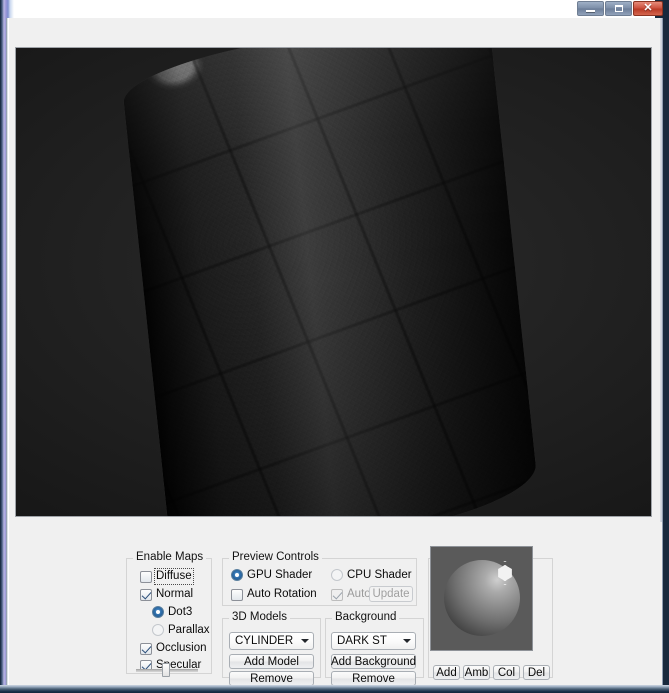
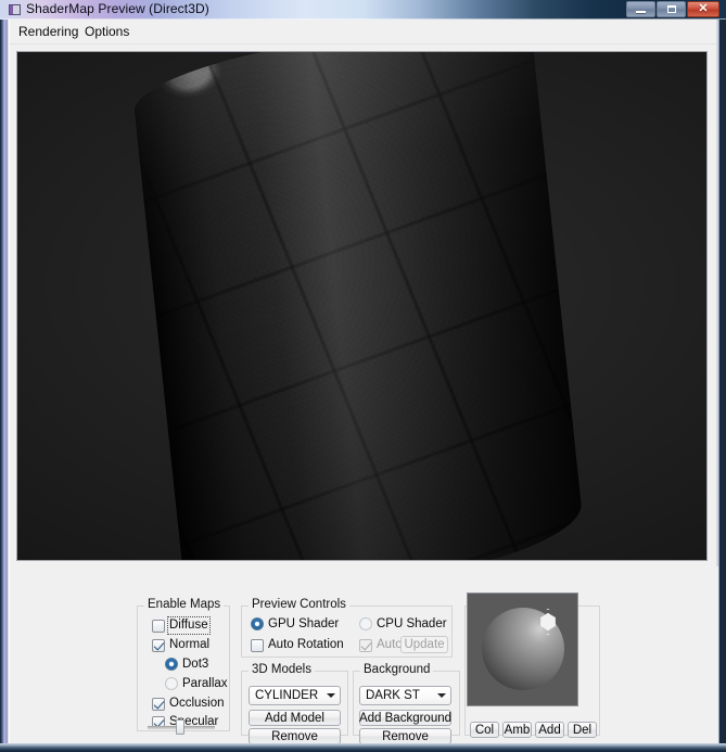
+ ShaderMap Preview (Direct3D)
  ✕
+ Rendering
+ Options
  Enable Maps
  Diffuse
  Normal
  Dot3
  Parallax
  Occlusion
  Secular
  Preview Controls
  GPU Shader
  CPU Shader
  Auto Rotation
  Update
  3D Models
  CYLINDER
  Add Model
  Remove
  Background
  DARK ST
  Add Background
  Remove
- Add
+ Col
  Amb
- Col
+ Add
  Del
